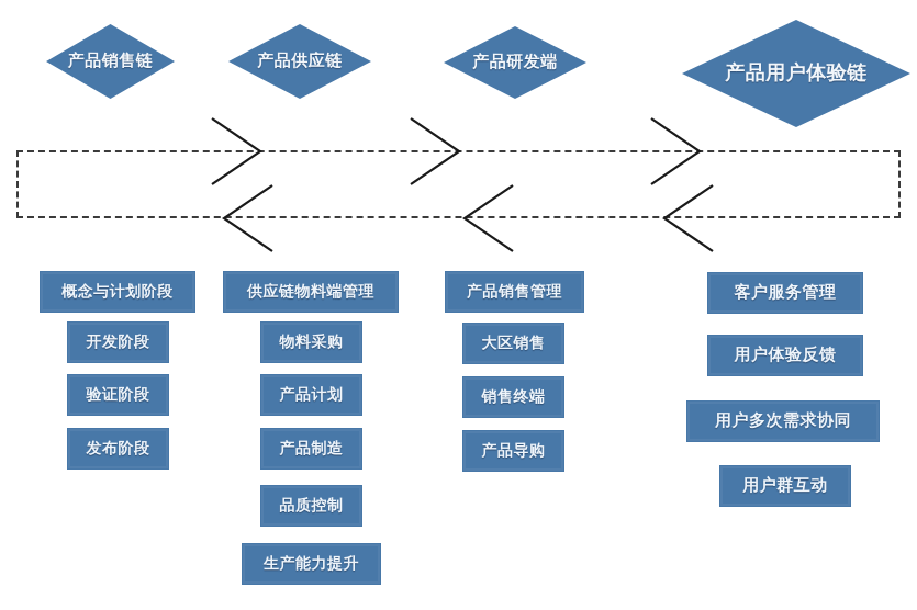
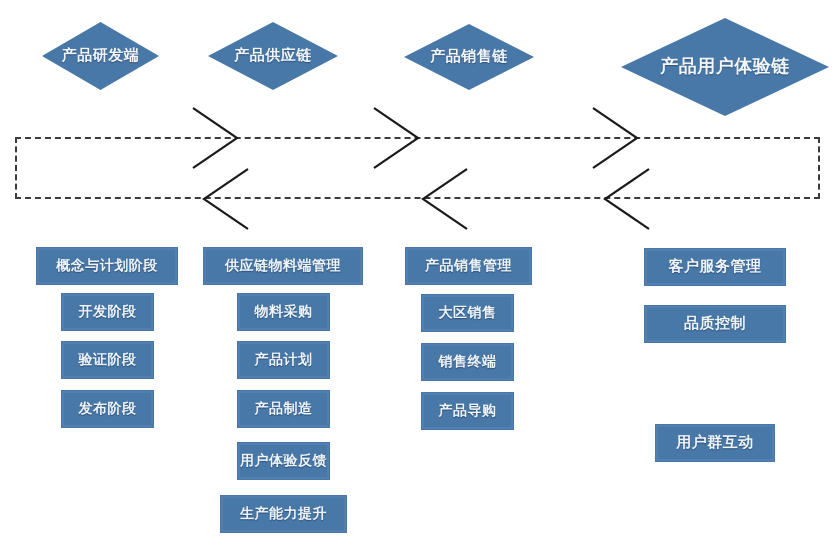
- 产品销售链
+ 产品研发端
  产品供应链
- 产品研发端
+ 产品销售链
  产品用户体验链
  概念与计划阶段
  开发阶段
  验证阶段
  发布阶段
  供应链物料端管理
  物料采购
  产品计划
  产品制造
- 品质控制
+ 用户体验反馈
  生产能力提升
  产品销售管理
  大区销售
  销售终端
  产品导购
  客户服务管理
- 用户体验反馈
+ 品质控制
- 用户多次需求协同
  用户群互动
